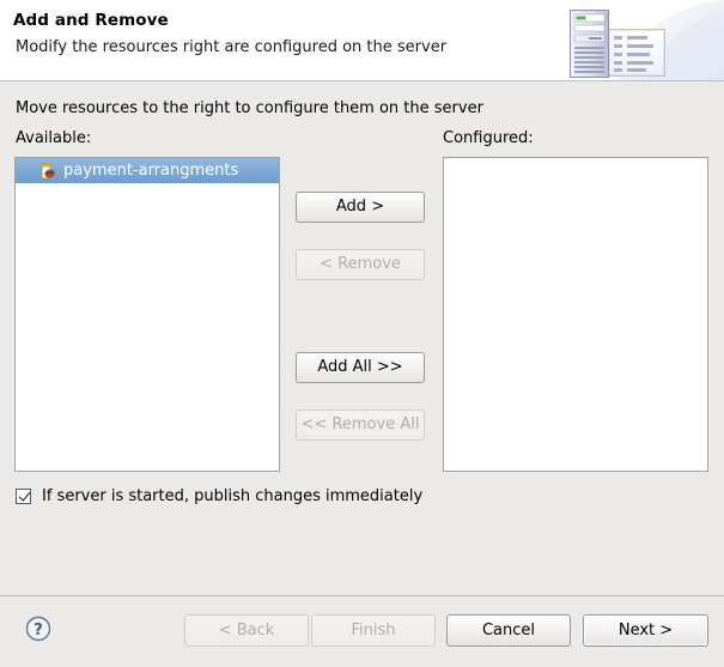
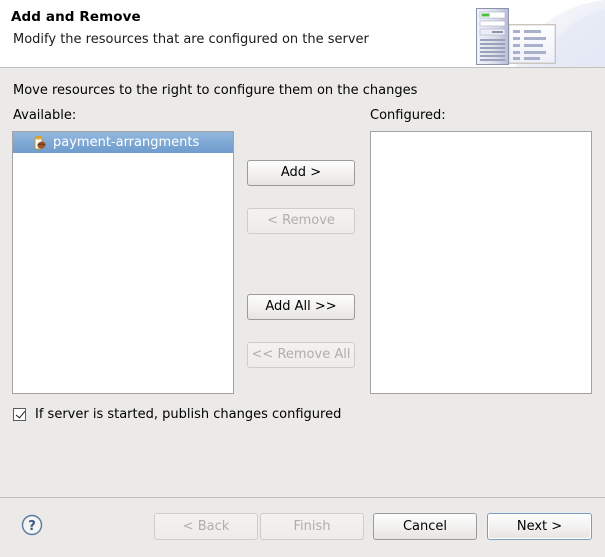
  Add and Remove
- Modify the resources right are configured on the server
+ Modify the resources that are configured on the server
- Move resources to the right to configure them on the server
+ Move resources to the right to configure them on the changes
  Available:
  Configured:
  payment-arrangments
  Add >
  < Remove
  Add All >>
  << Remove All
- If server is started, publish changes immediately
+ If server is started, publish changes configured
  ?
  < Back
  Finish
  Cancel
  Next >
